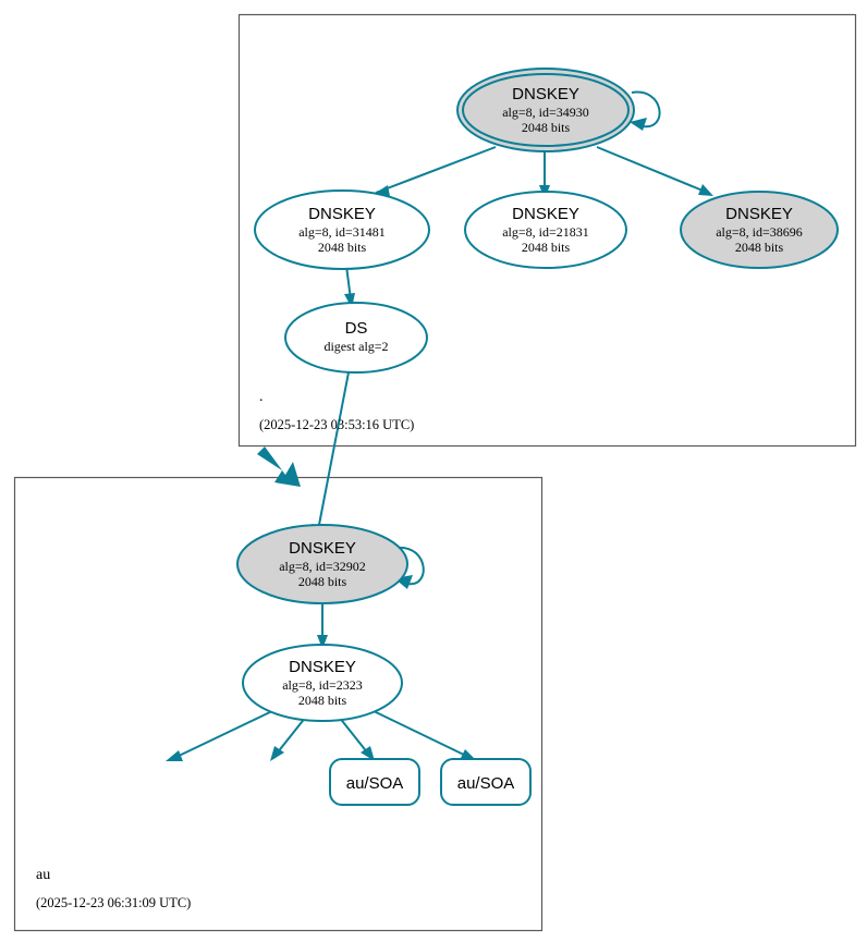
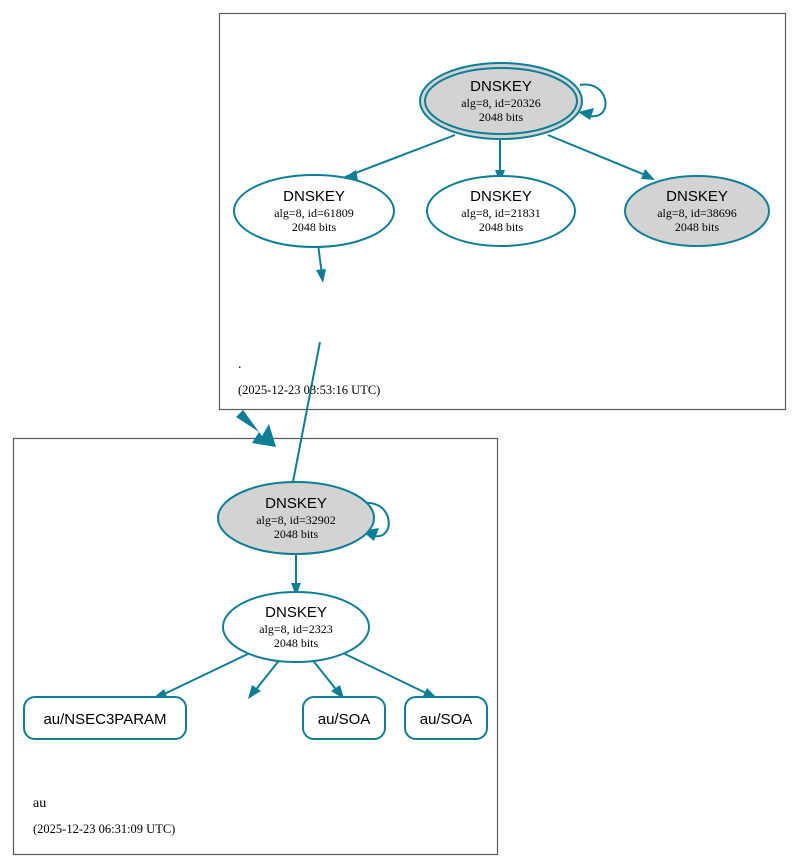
  DNSKEY
- alg=8, id=34930
+ alg=8, id=20326
  2048 bits
  DNSKEY
- alg=8, id=31481
+ alg=8, id=61809
  2048 bits
  DNSKEY
  alg=8, id=21831
  2048 bits
  DNSKEY
  alg=8, id=38696
  2048 bits
- DS
- digest alg=2
  .
  (2025-12-23 03:53:16 UTC)
  DNSKEY
  alg=8, id=32902
  2048 bits
  DNSKEY
  alg=8, id=2323
  2048 bits
+ au/NSEC3PARAM
  au/SOA
  au/SOA
  au
  (2025-12-23 06:31:09 UTC)
